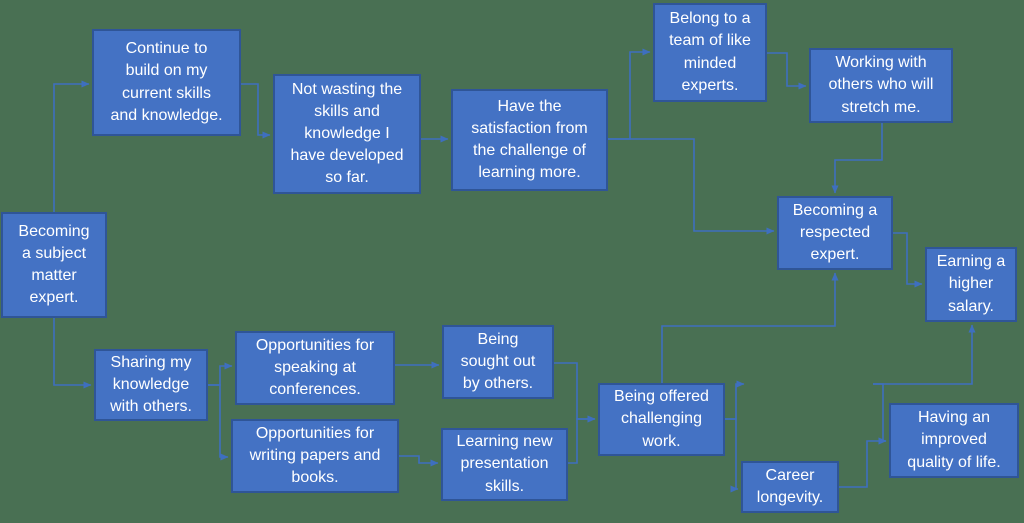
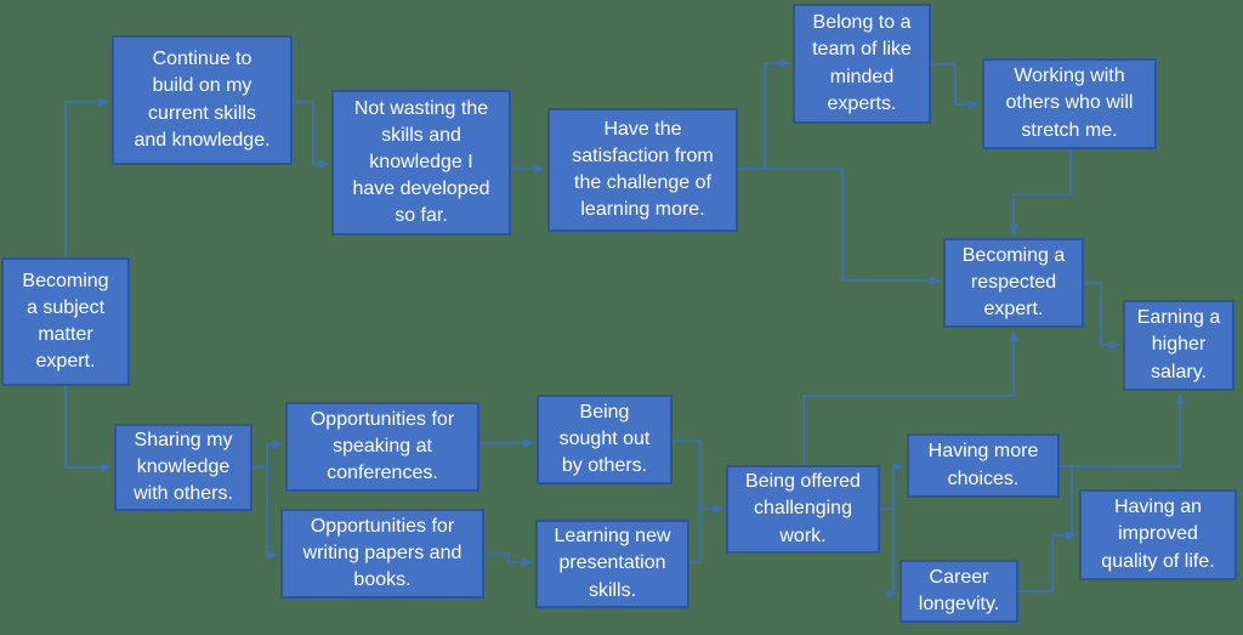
  Becoming
  a subject
  matter
  expert.
  Continue to
  build on my
  current skills
  and knowledge.
  Not wasting the
  skills and
  knowledge I
  have developed
  so far.
  Have the
  satisfaction from
  the challenge of
  learning more.
  Belong to a
  team of like
  minded
  experts.
  Working with
  others who will
  stretch me.
  Becoming a
  respected
  expert.
  Earning a
  higher
  salary.
  Sharing my
  knowledge
  with others.
  Opportunities for
  speaking at
  conferences.
  Opportunities for
  writing papers and
  books.
  Being
  sought out
  by others.
  Learning new
  presentation
  skills.
  Being offered
  challenging
  work.
+ Having more
+ choices.
  Career
  longevity.
  Having an
  improved
  quality of life.
